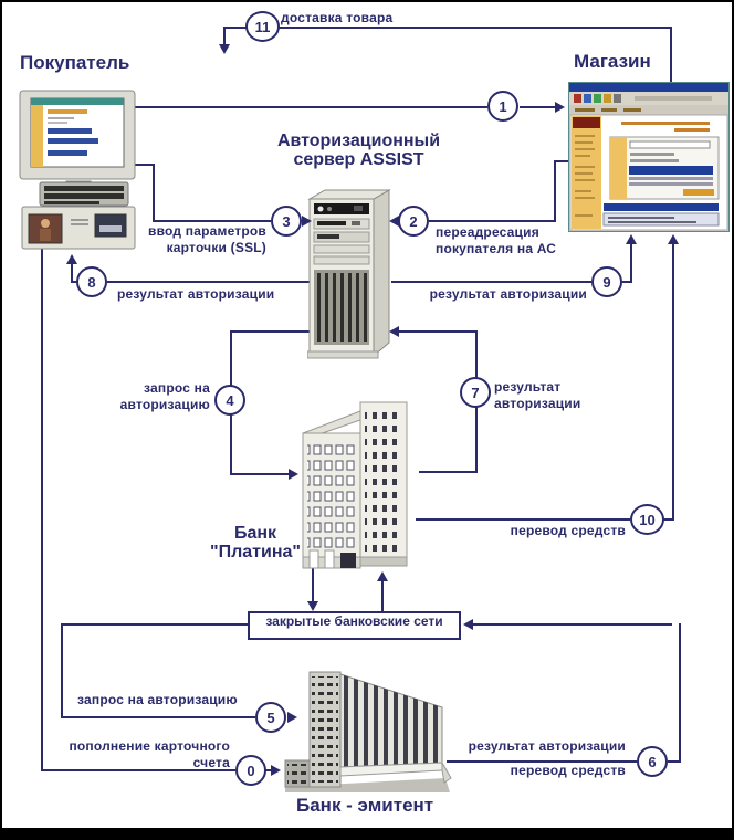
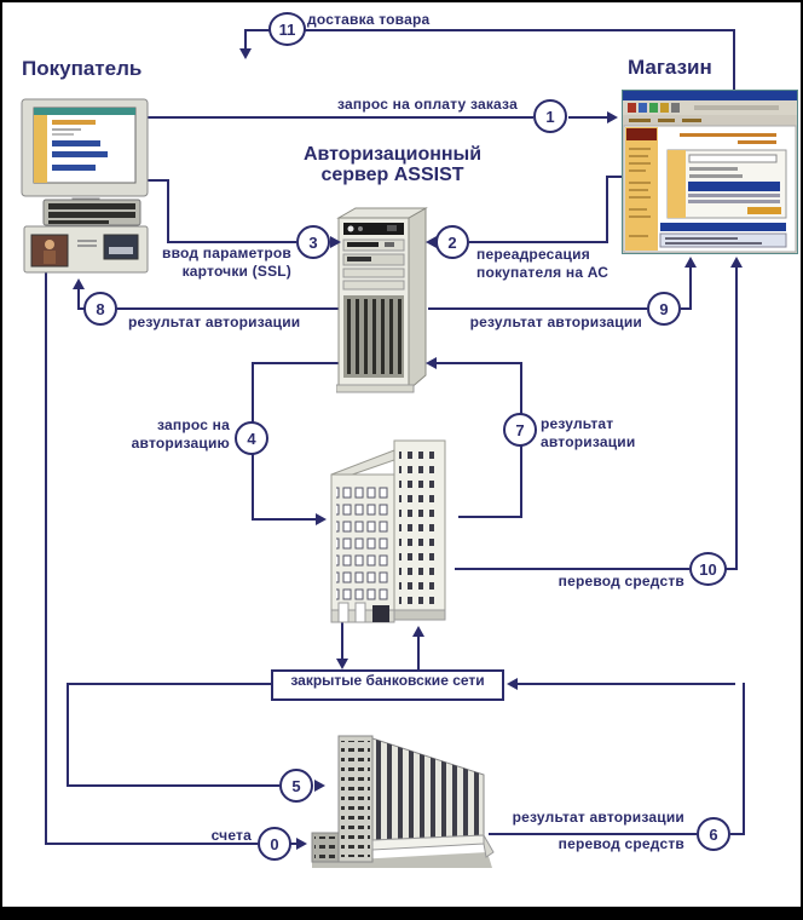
  11
  1
  3
  2
  8
  9
  4
  7
  10
  5
  0
  6
  доставка товара
+ запрос на оплату заказа
  ввод параметров
  карточки (SSL)
  переадресация
  покупателя на АС
  результат авторизации
  результат авторизации
  запрос на
  авторизацию
  результат
  авторизации
  перевод средств
- запрос на авторизацию
- пополнение карточного
  счета
  результат авторизации
  перевод средств
  Покупатель
  Магазин
  Авторизационный
  сервер ASSIST
- Банк
- "Платина"
- Банк - эмитент
  закрытые банковские сети
